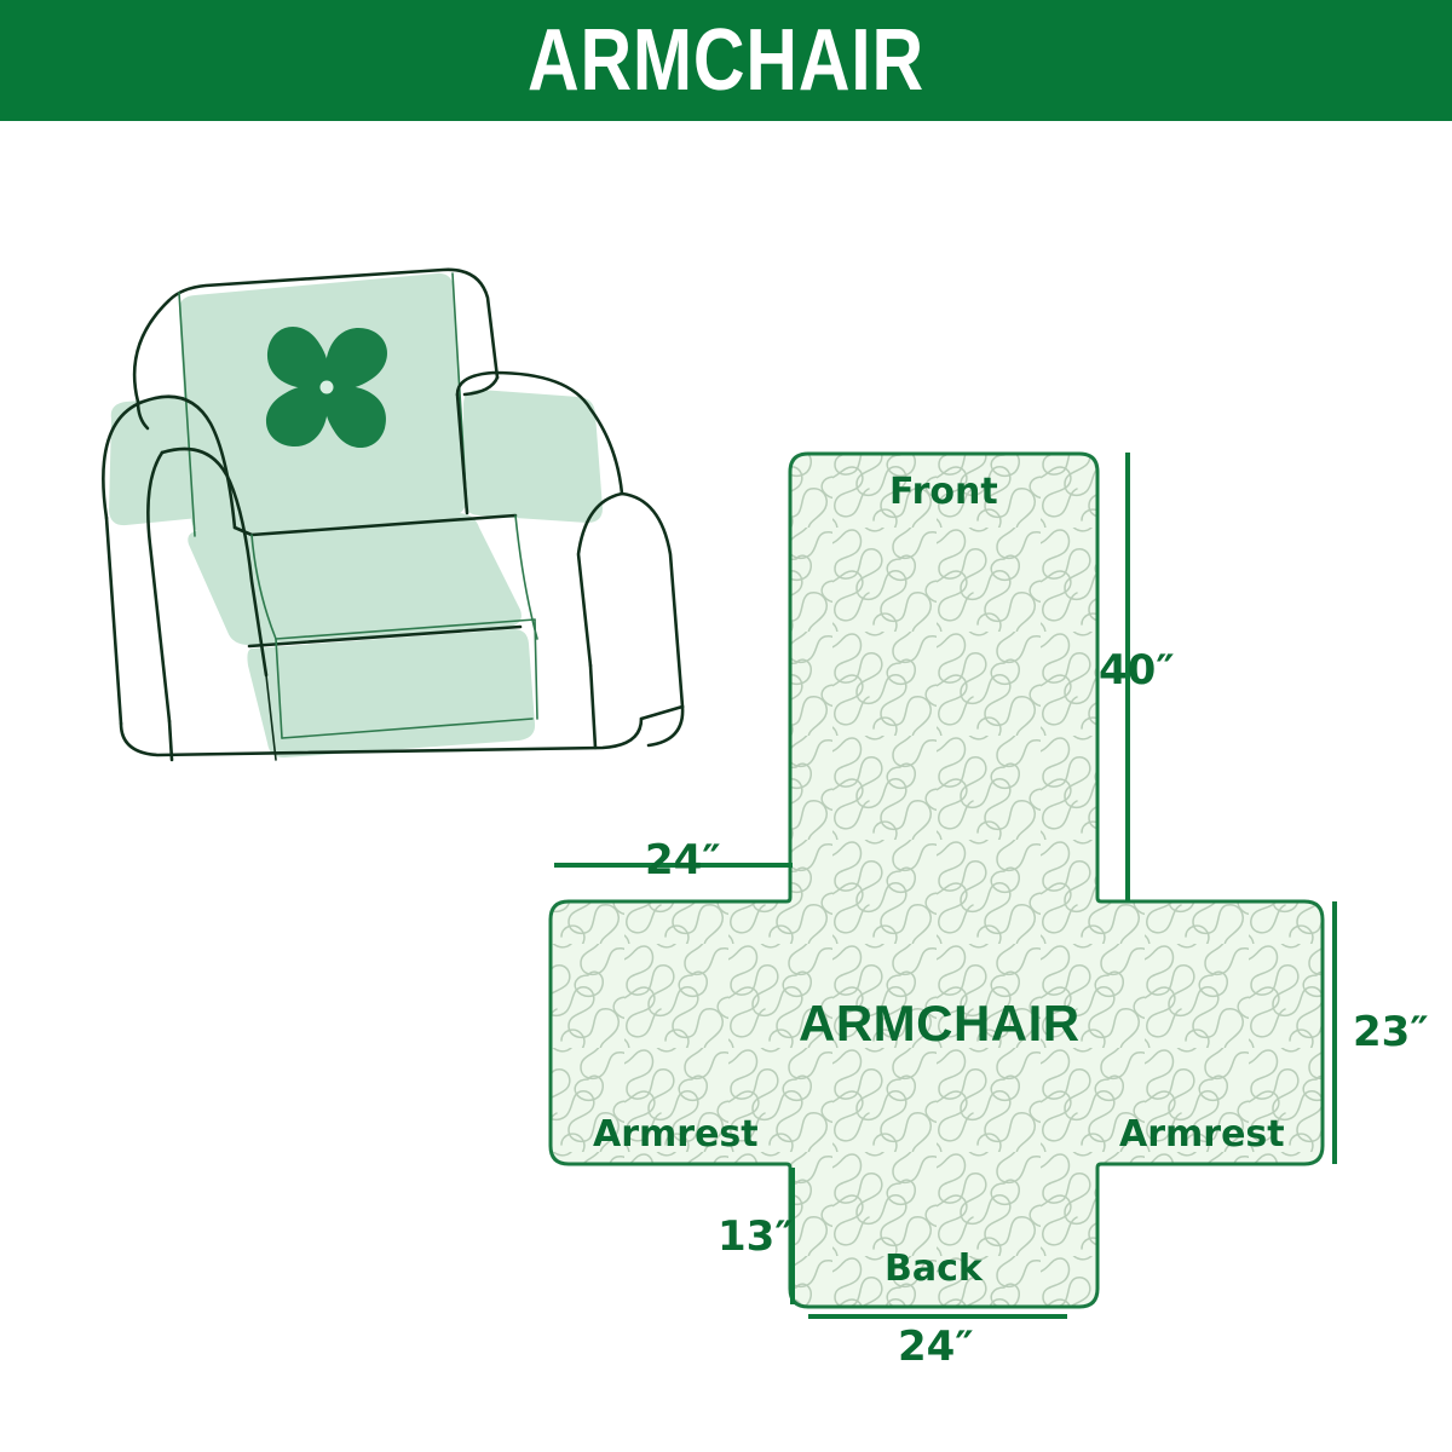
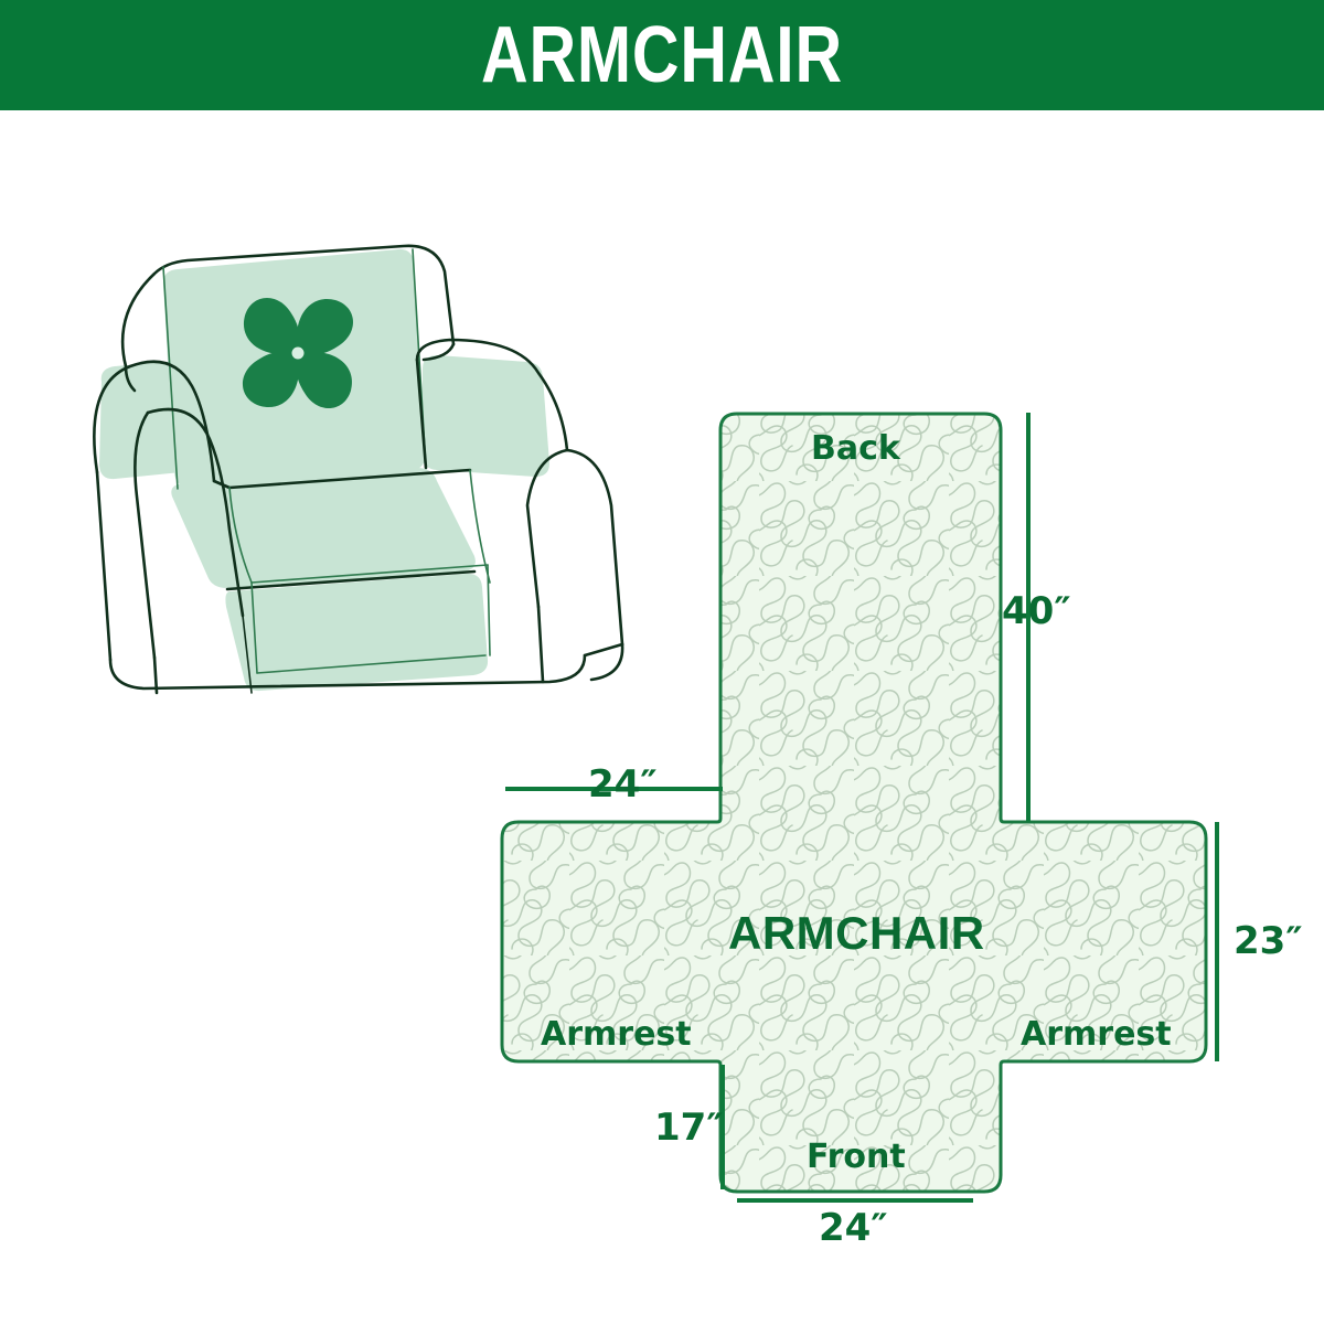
  ARMCHAIR
- Front
+ Back
  ARMCHAIR
  Armrest
  Armrest
- Back
+ Front
  40″
  24″
  23″
- 13″
+ 17″
  24″
